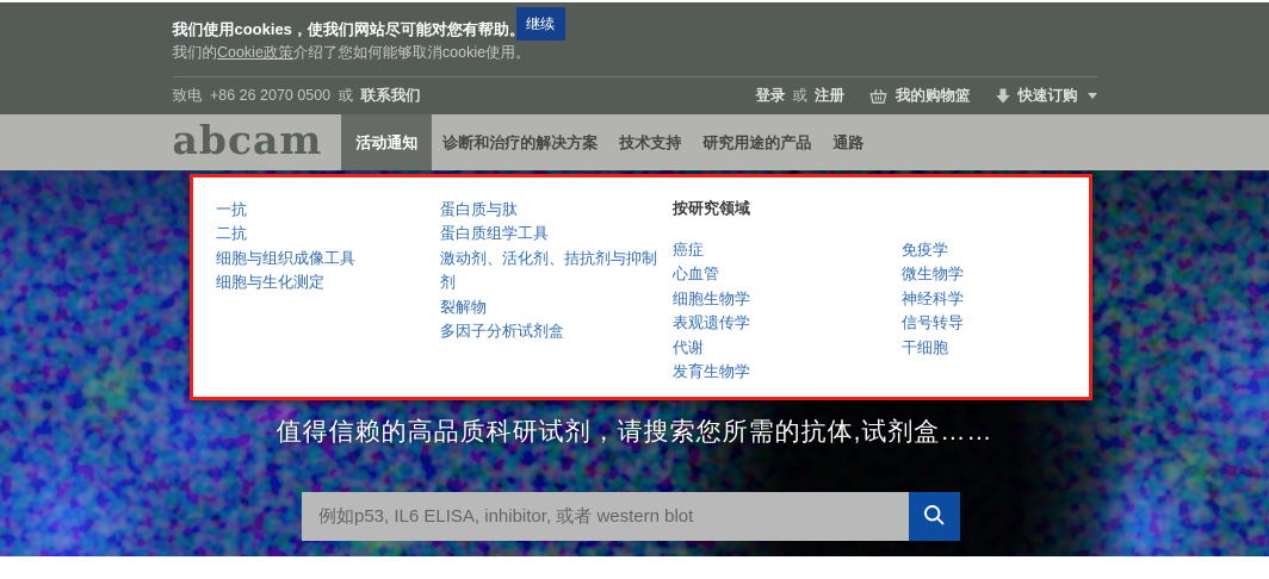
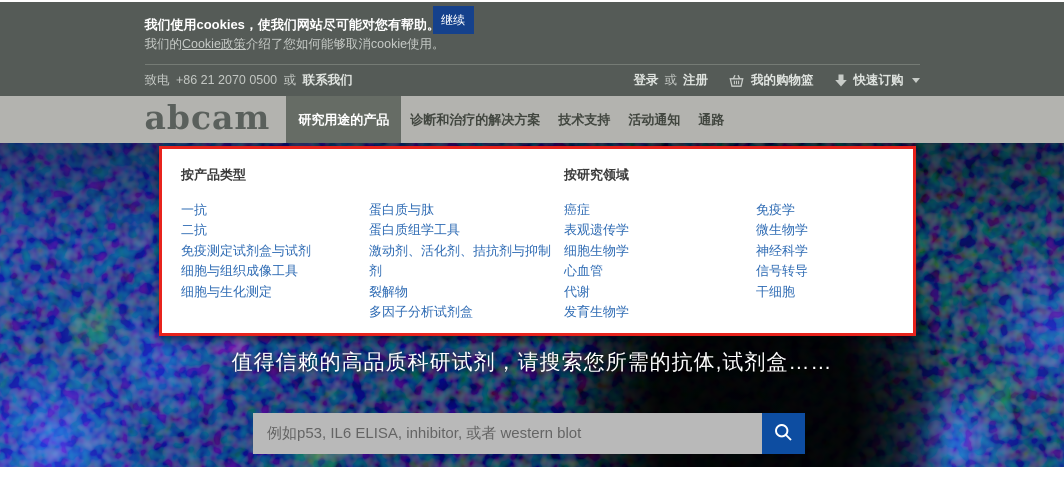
  我们使用cookies，使我们网站尽可能对您有帮助
  我们的Cookie政策介绍了您如何能够取消cookie使用。
  继续
- 致电 +86 26 2070 0500 或 联系我们
+ 致电 +86 21 2070 0500 或 联系我们
  登录
  或
  注册
  我的购物篮
  快速订购
  abcam
- 活动通知
+ 研究用途的产品
  诊断和治疗的解决方案
  技术支持
- 研究用途的产品
+ 活动通知
  通路
+ 按产品类型
  一抗
  二抗
+ 免疫测定试剂盒与试剂
  细胞与组织成像工具
  细胞与生化测定
  蛋白质与肽
  蛋白质组学工具
  激动剂、活化剂、拮抗剂与抑制剂
  裂解物
  多因子分析试剂盒
  按研究领域
  癌症
- 心血管
+ 表观遗传学
  细胞生物学
- 表观遗传学
+ 心血管
  代谢
  发育生物学
  免疫学
  微生物学
  神经科学
  信号转导
  干细胞
  值得信赖的高品质科研试剂，请搜索您所需的抗体,试剂盒……
  例如p53, IL6 ELISA, inhibitor, 或者 western blot
